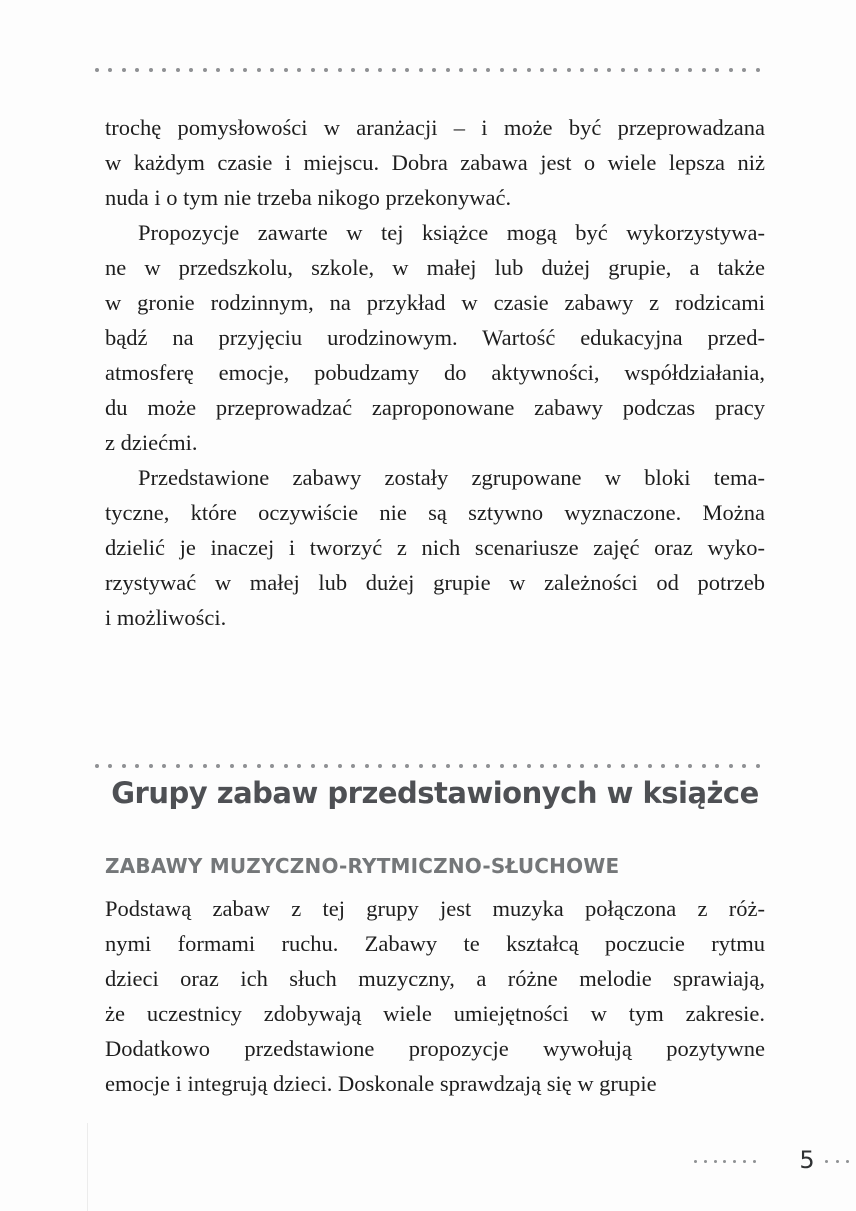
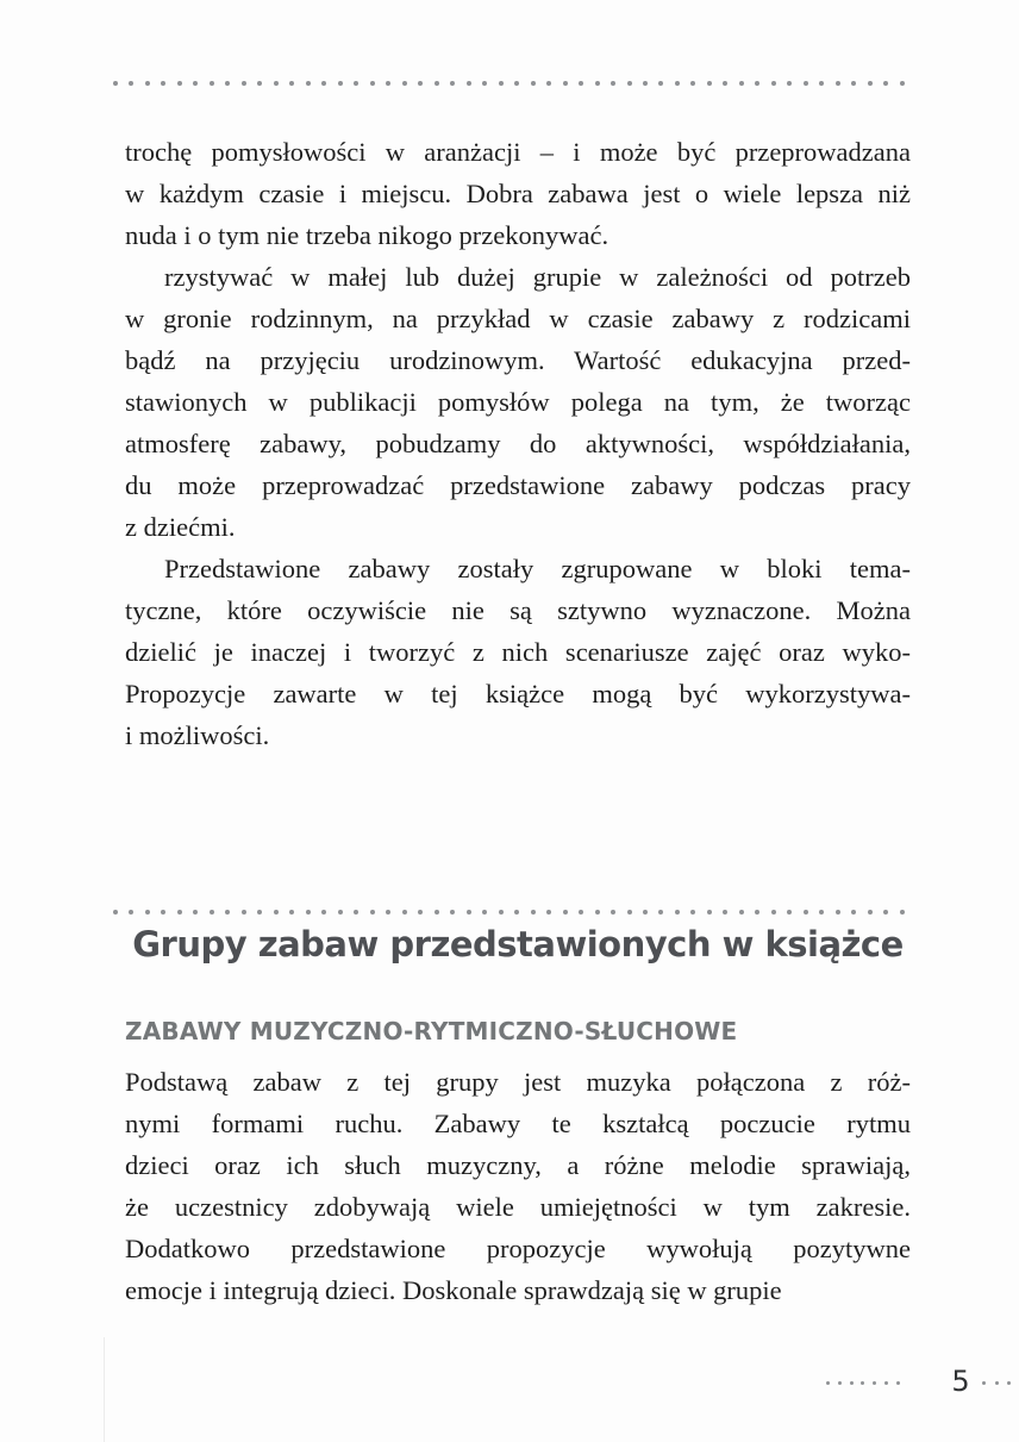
  trochę pomysłowości w aranżacji – i może być przeprowadzana
  w każdym czasie i miejscu. Dobra zabawa jest o wiele lepsza niż
  nuda i o tym nie trzeba nikogo przekonywać.
- Propozycje zawarte w tej książce mogą być wykorzystywa-
+ rzystywać w małej lub dużej grupie w zależności od potrzeb
- ne w przedszkolu, szkole, w małej lub dużej grupie, a także
  w gronie rodzinnym, na przykład w czasie zabawy z rodzicami
  bądź na przyjęciu urodzinowym. Wartość edukacyjna przed-
+ stawionych w publikacji pomysłów polega na tym, że tworząc
- atmosferę emocje, pobudzamy do aktywności, współdziałania,
+ atmosferę zabawy, pobudzamy do aktywności, współdziałania,
- du może przeprowadzać zaproponowane zabawy podczas pracy
+ du może przeprowadzać przedstawione zabawy podczas pracy
  z dziećmi.
  Przedstawione zabawy zostały zgrupowane w bloki tema-
  tyczne, które oczywiście nie są sztywno wyznaczone. Można
  dzielić je inaczej i tworzyć z nich scenariusze zajęć oraz wyko-
- rzystywać w małej lub dużej grupie w zależności od potrzeb
+ Propozycje zawarte w tej książce mogą być wykorzystywa-
  i możliwości.
  Grupy zabaw przedstawionych w książce
  ZABAWY MUZYCZNO-RYTMICZNO-SŁUCHOWE
  Podstawą zabaw z tej grupy jest muzyka połączona z róż-
  nymi formami ruchu. Zabawy te kształcą poczucie rytmu
  dzieci oraz ich słuch muzyczny, a różne melodie sprawiają,
  że uczestnicy zdobywają wiele umiejętności w tym zakresie.
  Dodatkowo przedstawione propozycje wywołują pozytywne
  emocje i integrują dzieci. Doskonale sprawdzają się w grupie
  5
